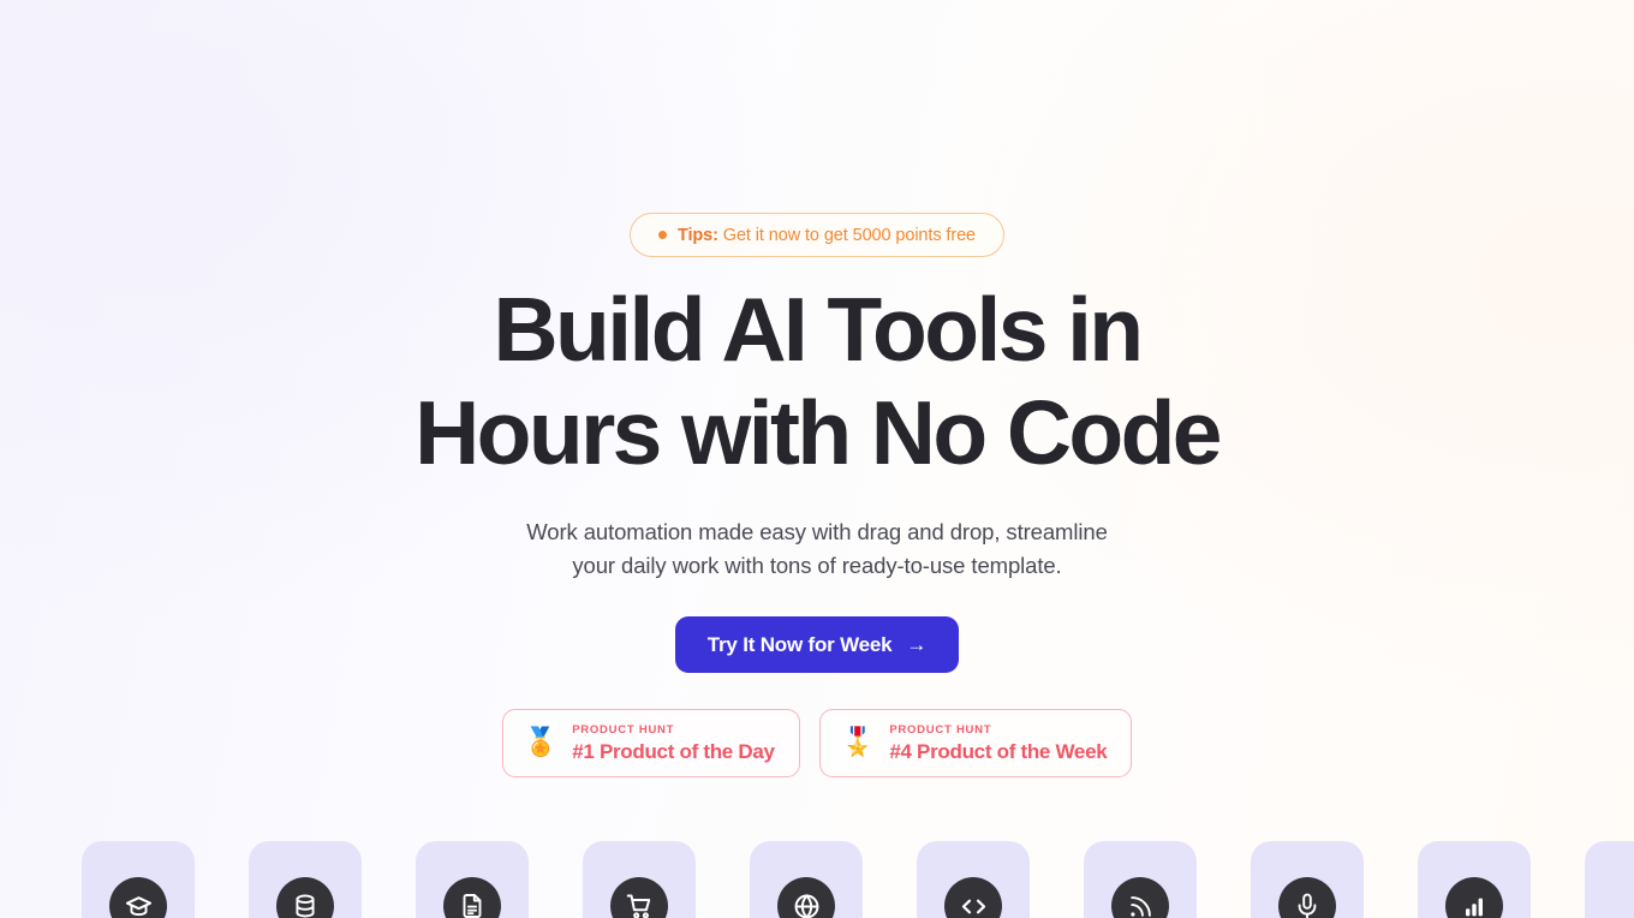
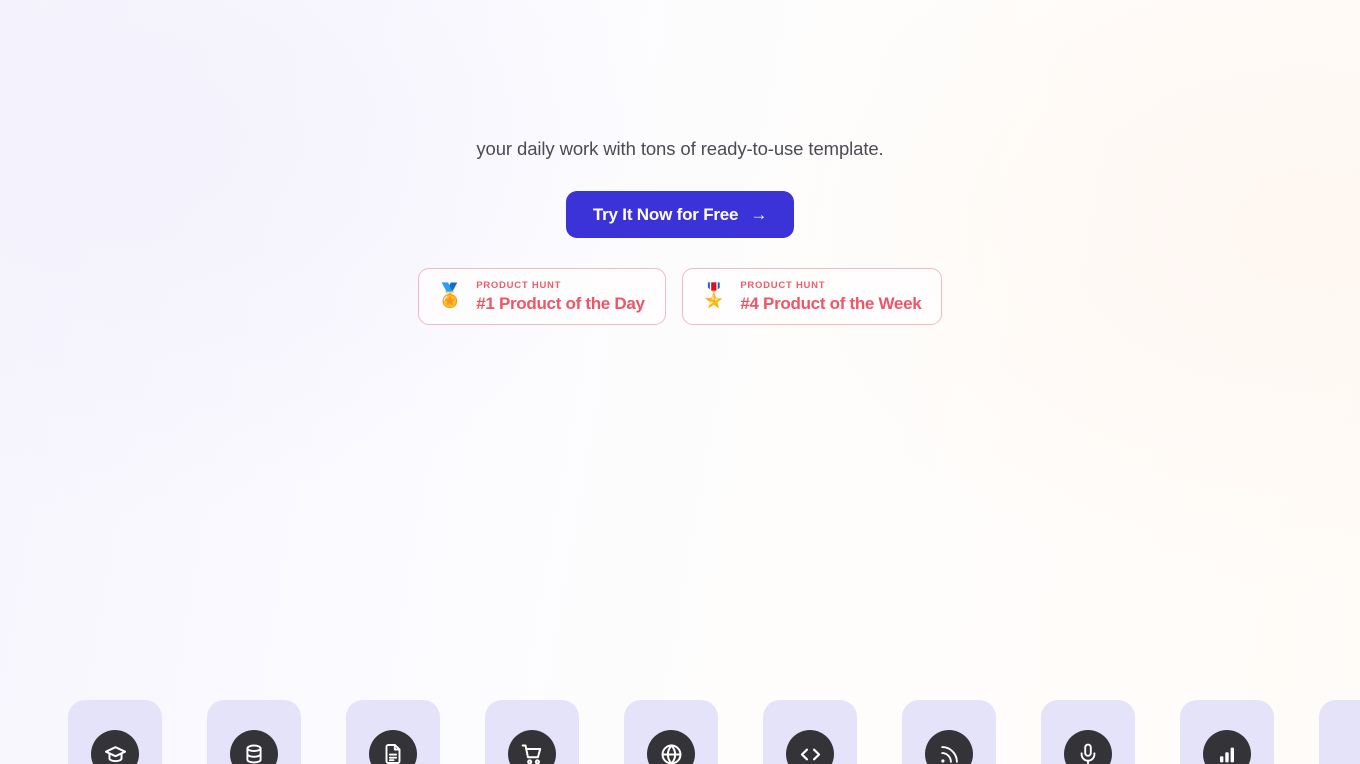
- Tips: Get it now to get 5000 points free
- Build AI Tools in
- Hours with No Code
- Work automation made easy with drag and drop, streamline
  your daily work with tons of ready-to-use template.
- Try It Now for Week
+ Try It Now for Free
  →
  🏅
  PRODUCT HUNT
  #1 Product of the Day
  🎖️
  PRODUCT HUNT
  #4 Product of the Week
